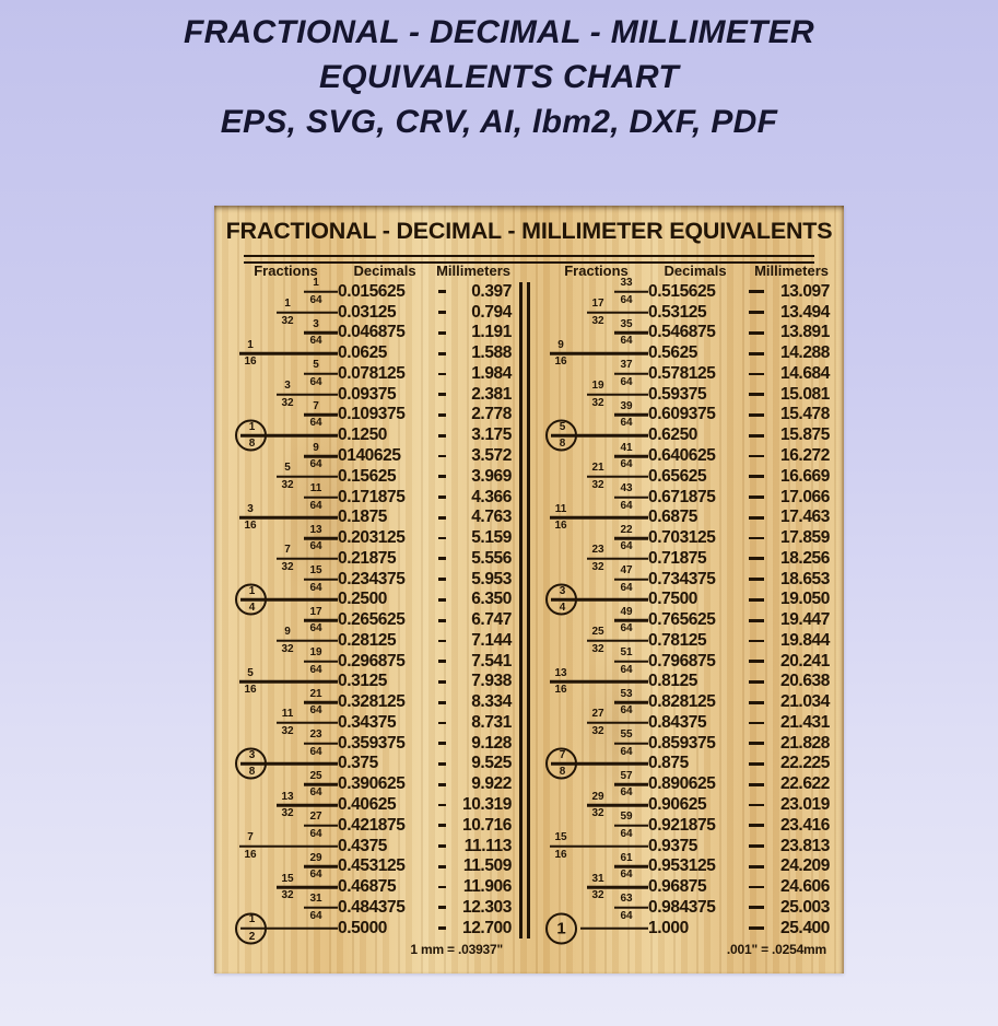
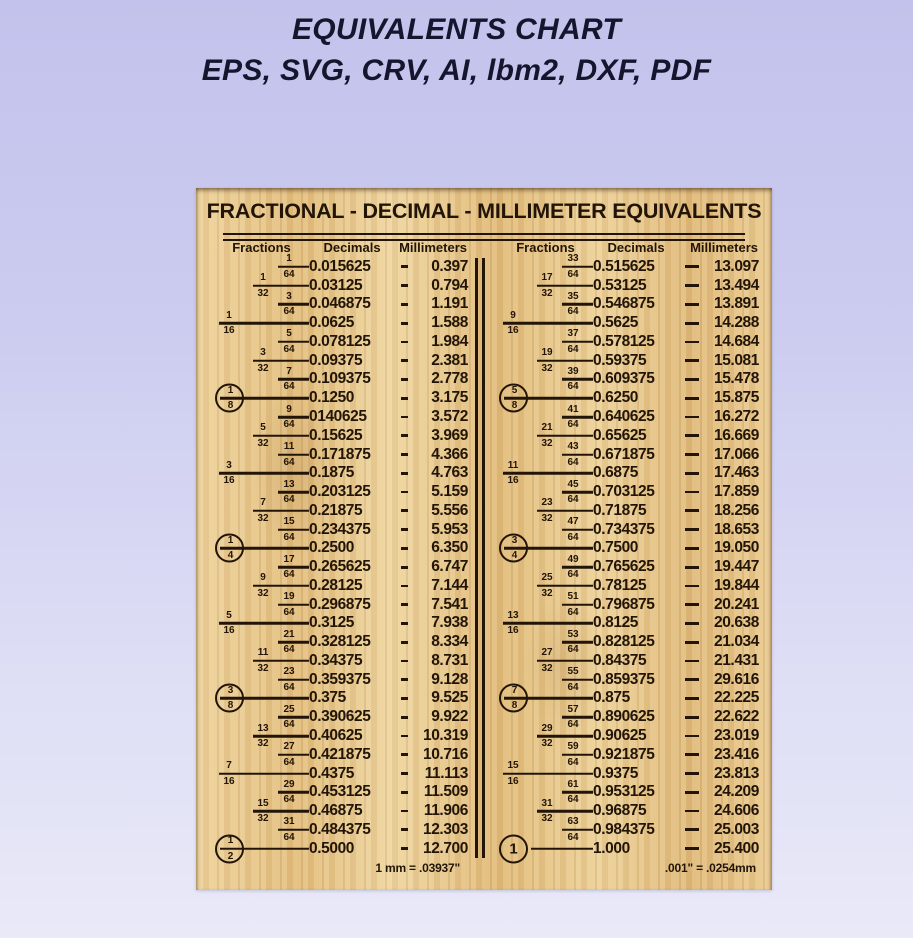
- FRACTIONAL - DECIMAL - MILLIMETER
  EQUIVALENTS CHART
  EPS, SVG, CRV, AI, lbm2, DXF, PDF
  FRACTIONAL - DECIMAL - MILLIMETER EQUIVALENTS
  Fractions
  Decimals
  Millimeters
  1
  64
  0.015625
  0.397
  1
  32
  0.03125
  0.794
  3
  64
  0.046875
  1.191
  1
  16
  0.0625
  1.588
  5
  64
  0.078125
  1.984
  3
  32
  0.09375
  2.381
  7
  64
  0.109375
  2.778
  1
  8
  0.1250
  3.175
  9
  64
  0140625
  3.572
  5
  32
  0.15625
  3.969
  11
  64
  0.171875
  4.366
  3
  16
  0.1875
  4.763
  13
  64
  0.203125
  5.159
  7
  32
  0.21875
  5.556
  15
  64
  0.234375
  5.953
  1
  4
  0.2500
  6.350
  17
  64
  0.265625
  6.747
  9
  32
  0.28125
  7.144
  19
  64
  0.296875
  7.541
  5
  16
  0.3125
  7.938
  21
  64
  0.328125
  8.334
  11
  32
  0.34375
  8.731
  23
  64
  0.359375
  9.128
  3
  8
  0.375
  9.525
  25
  64
  0.390625
  9.922
  13
  32
  0.40625
  10.319
  27
  64
  0.421875
  10.716
  7
  16
  0.4375
  11.113
  29
  64
  0.453125
  11.509
  15
  32
  0.46875
  11.906
  31
  64
  0.484375
  12.303
  1
  2
  0.5000
  12.700
  Fractions
  Decimals
  Millimeters
  33
  64
  0.515625
  13.097
  17
  32
  0.53125
  13.494
  35
  64
  0.546875
  13.891
  9
  16
  0.5625
  14.288
  37
  64
  0.578125
  14.684
  19
  32
  0.59375
  15.081
  39
  64
  0.609375
  15.478
  5
  8
  0.6250
  15.875
  41
  64
  0.640625
  16.272
  21
  32
  0.65625
  16.669
  43
  64
  0.671875
  17.066
  11
  16
  0.6875
  17.463
- 22
+ 45
  64
  0.703125
  17.859
  23
  32
  0.71875
  18.256
  47
  64
  0.734375
  18.653
  3
  4
  0.7500
  19.050
  49
  64
  0.765625
  19.447
  25
  32
  0.78125
  19.844
  51
  64
  0.796875
  20.241
  13
  16
  0.8125
  20.638
  53
  64
  0.828125
  21.034
  27
  32
  0.84375
  21.431
  55
  64
  0.859375
- 21.828
+ 29.616
  7
  8
  0.875
  22.225
  57
  64
  0.890625
  22.622
  29
  32
  0.90625
  23.019
  59
  64
  0.921875
  23.416
  15
  16
  0.9375
  23.813
  61
  64
  0.953125
  24.209
  31
  32
  0.96875
  24.606
  63
  64
  0.984375
  25.003
  1
  1.000
  25.400
  1 mm = .03937"
  .001" = .0254mm
